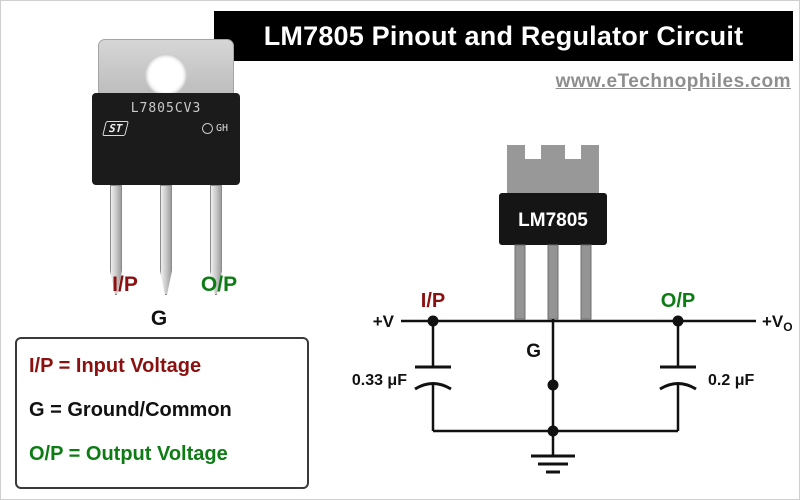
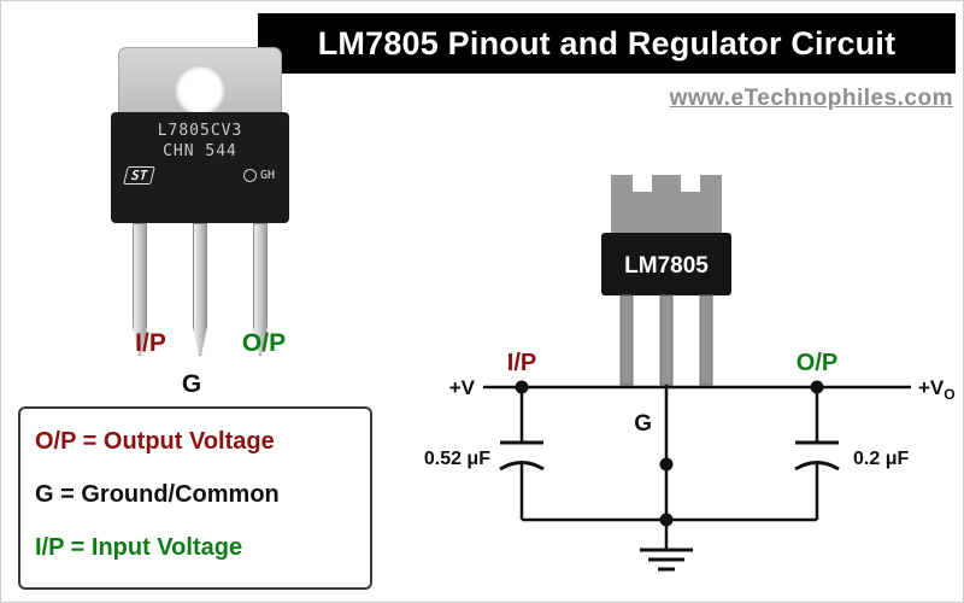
  LM7805 Pinout and Regulator Circuit
  www.eTechnophiles.com
  L7805CV3
+ CHN 544
  GH
  I/P
  G
  O/P
- I/P = Input Voltage
+ O/P = Output Voltage
  G = Ground/Common
- O/P = Output Voltage
+ I/P = Input Voltage
  LM7805
  +V
  I/P
  O/P
  +VO
  G
- 0.33 μF
+ 0.52 μF
  0.2 μF
